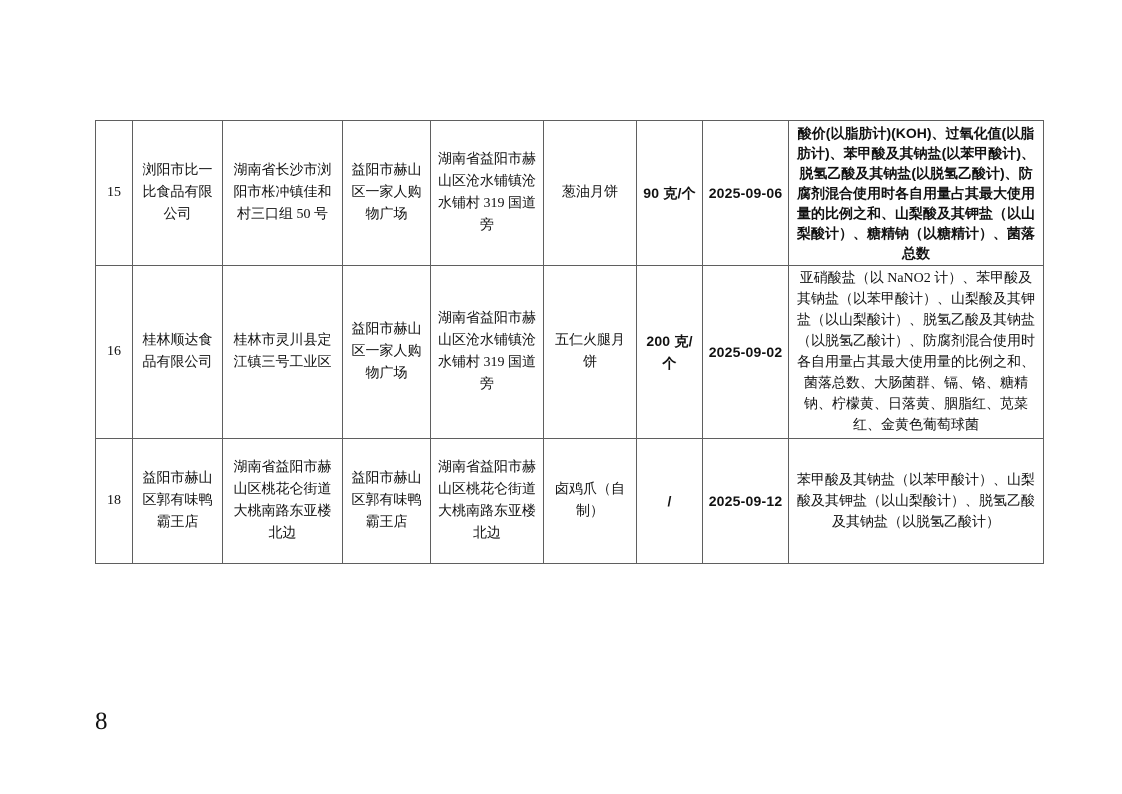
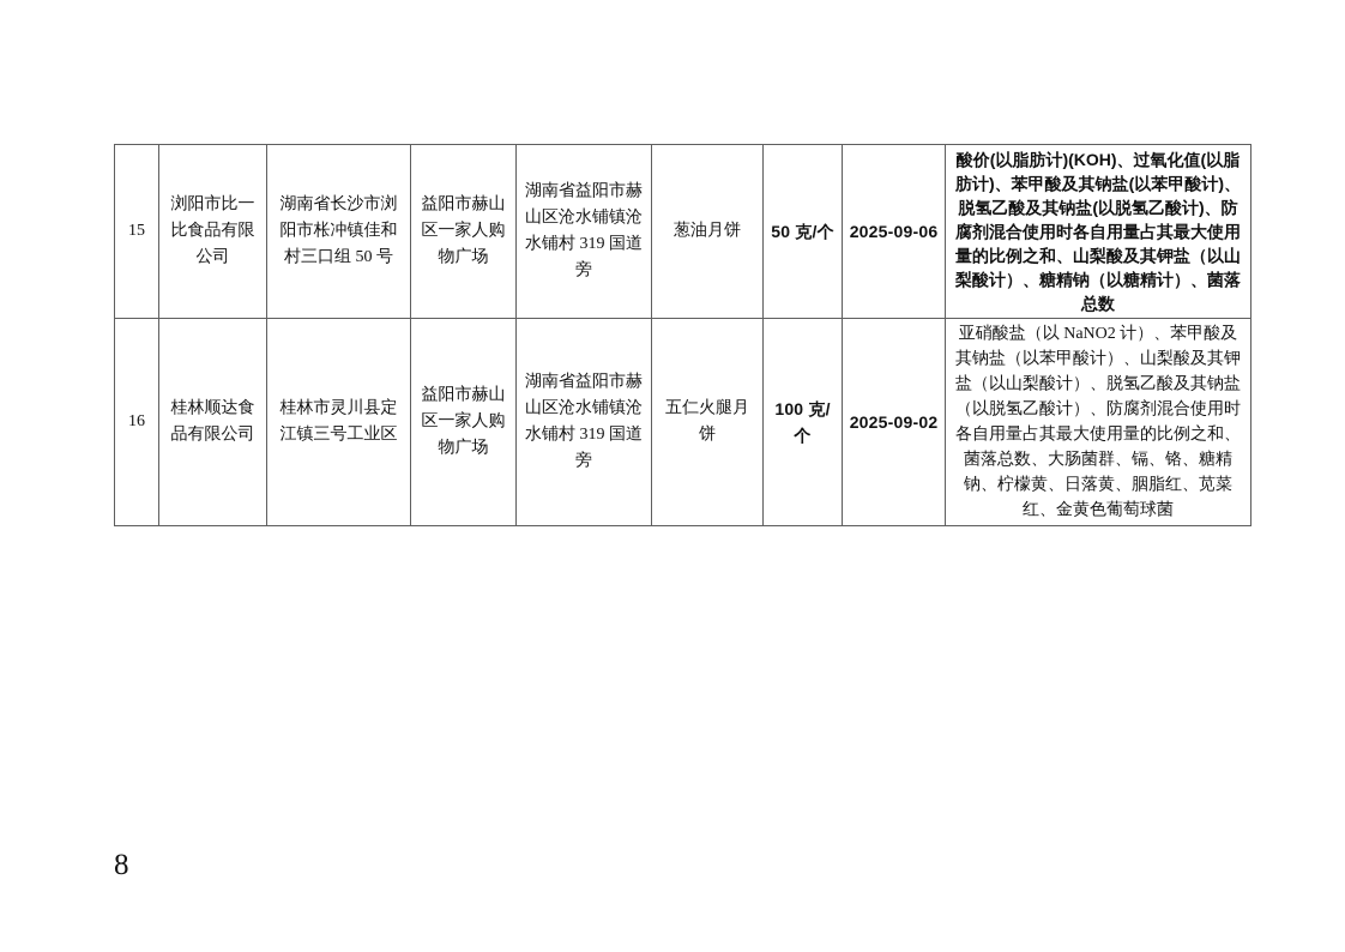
- 15	浏阳市比一比食品有限公司	湖南省长沙市浏阳市枨冲镇佳和村三口组 50 号	益阳市赫山区一家人购物广场	湖南省益阳市赫山区沧水铺镇沧水铺村 319 国道旁	葱油月饼	90 克/个	2025-09-06	酸价(以脂肪计)(KOH)、过氧化值(以脂肪计)、苯甲酸及其钠盐(以苯甲酸计)、脱氢乙酸及其钠盐(以脱氢乙酸计)、防腐剂混合使用时各自用量占其最大使用量的比例之和、山梨酸及其钾盐（以山梨酸计）、糖精钠（以糖精计）、菌落总数
+ 15	浏阳市比一比食品有限公司	湖南省长沙市浏阳市枨冲镇佳和村三口组 50 号	益阳市赫山区一家人购物广场	湖南省益阳市赫山区沧水铺镇沧水铺村 319 国道旁	葱油月饼	50 克/个	2025-09-06	酸价(以脂肪计)(KOH)、过氧化值(以脂肪计)、苯甲酸及其钠盐(以苯甲酸计)、脱氢乙酸及其钠盐(以脱氢乙酸计)、防腐剂混合使用时各自用量占其最大使用量的比例之和、山梨酸及其钾盐（以山梨酸计）、糖精钠（以糖精计）、菌落总数
- 16	桂林顺达食品有限公司	桂林市灵川县定江镇三号工业区	益阳市赫山区一家人购物广场	湖南省益阳市赫山区沧水铺镇沧水铺村 319 国道旁	五仁火腿月饼	200 克/个	2025-09-02	亚硝酸盐（以 NaNO2 计）、苯甲酸及其钠盐（以苯甲酸计）、山梨酸及其钾盐（以山梨酸计）、脱氢乙酸及其钠盐（以脱氢乙酸计）、防腐剂混合使用时各自用量占其最大使用量的比例之和、菌落总数、大肠菌群、镉、铬、糖精钠、柠檬黄、日落黄、胭脂红、苋菜红、金黄色葡萄球菌
+ 16	桂林顺达食品有限公司	桂林市灵川县定江镇三号工业区	益阳市赫山区一家人购物广场	湖南省益阳市赫山区沧水铺镇沧水铺村 319 国道旁	五仁火腿月饼	100 克/个	2025-09-02	亚硝酸盐（以 NaNO2 计）、苯甲酸及其钠盐（以苯甲酸计）、山梨酸及其钾盐（以山梨酸计）、脱氢乙酸及其钠盐（以脱氢乙酸计）、防腐剂混合使用时各自用量占其最大使用量的比例之和、菌落总数、大肠菌群、镉、铬、糖精钠、柠檬黄、日落黄、胭脂红、苋菜红、金黄色葡萄球菌
- 18	益阳市赫山区郭有味鸭霸王店	湖南省益阳市赫山区桃花仑街道大桃南路东亚楼北边	益阳市赫山区郭有味鸭霸王店	湖南省益阳市赫山区桃花仑街道大桃南路东亚楼北边	卤鸡爪（自制）	/	2025-09-12	苯甲酸及其钠盐（以苯甲酸计）、山梨酸及其钾盐（以山梨酸计）、脱氢乙酸及其钠盐（以脱氢乙酸计）
  8
